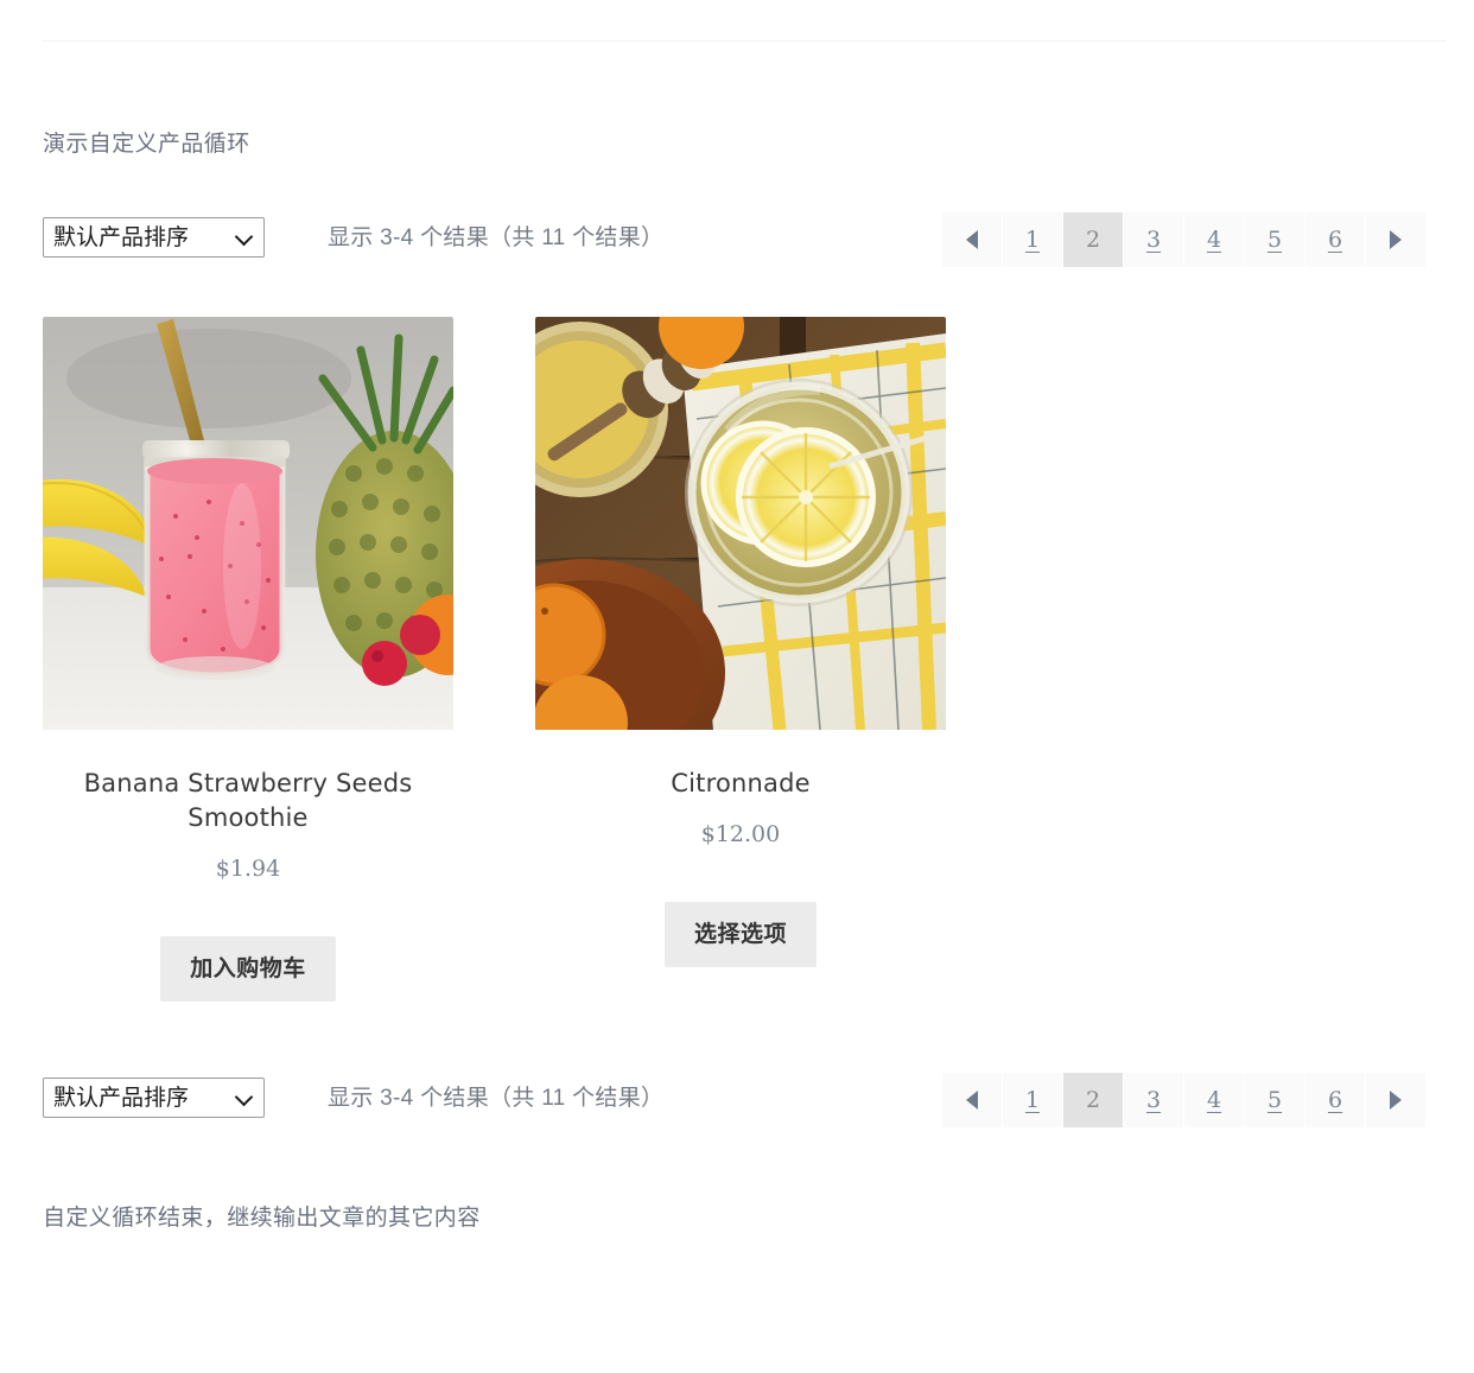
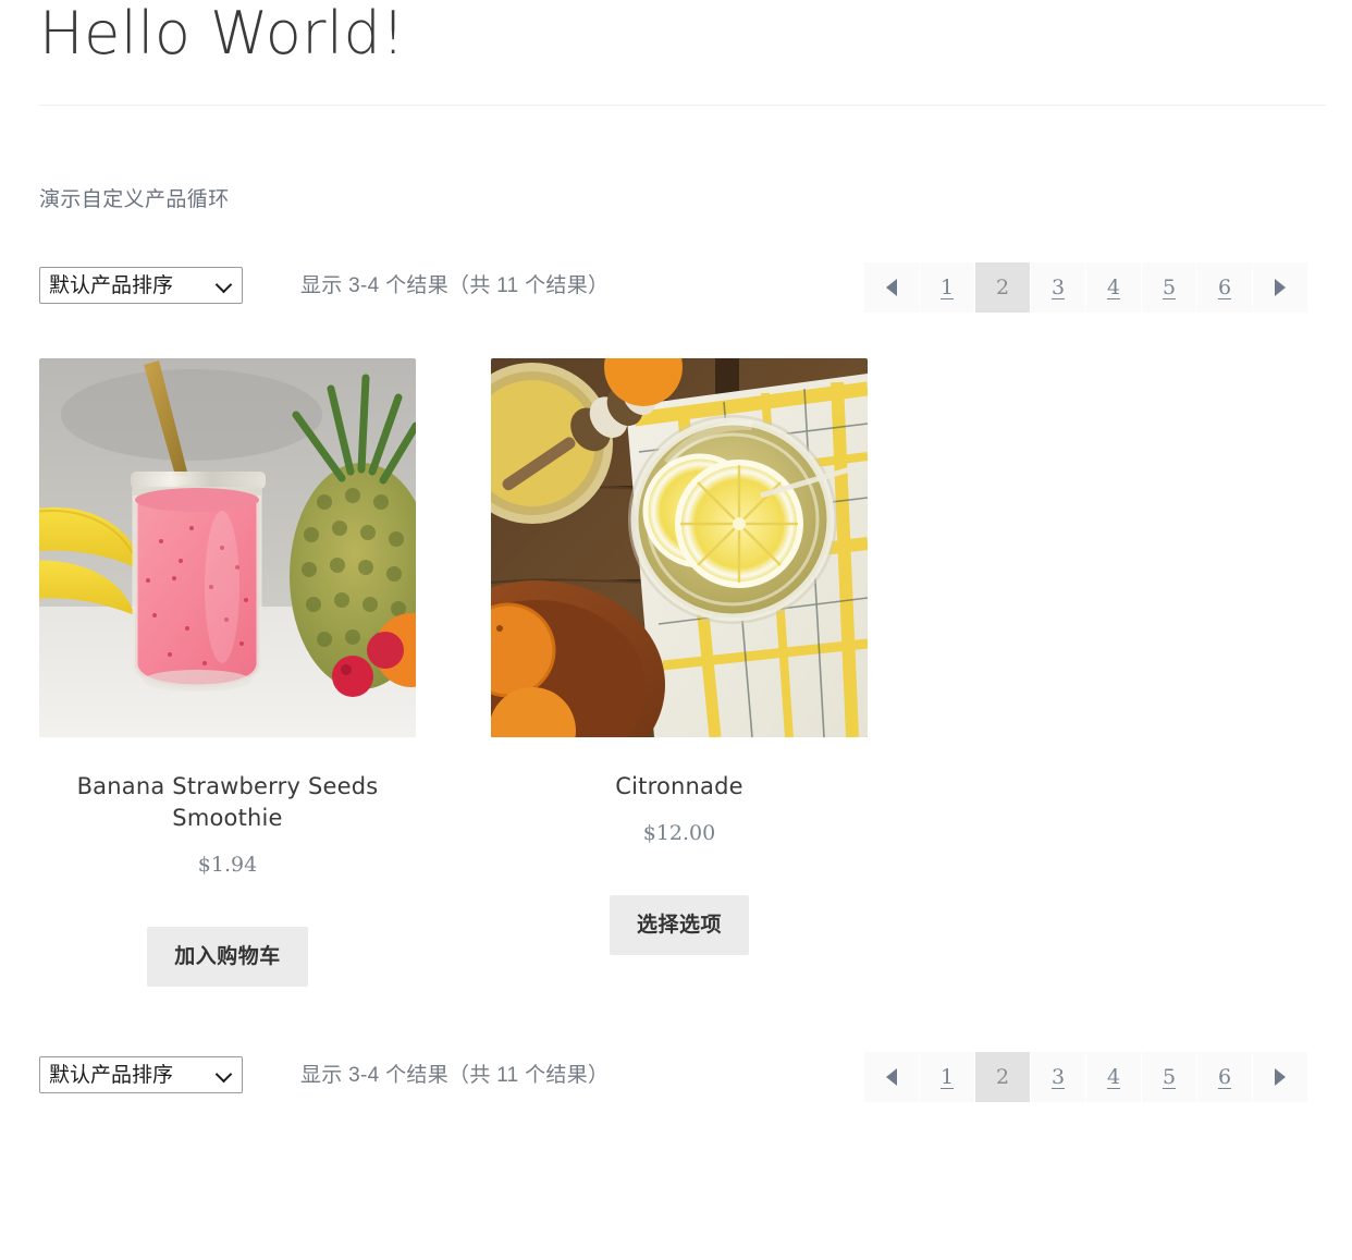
+ Hello World!
  演示自定义产品循环
  默认产品排序
  显示 3-4 个结果（共 11 个结果）
  1
  2
  3
  4
  5
  6
  Banana Strawberry Seeds Smoothie
  $1.94
  加入购物车
  Citronnade
  $12.00
  选择选项
  默认产品排序
  显示 3-4 个结果（共 11 个结果）
  1
  2
  3
  4
  5
  6
- 自定义循环结束，继续输出文章的其它内容
